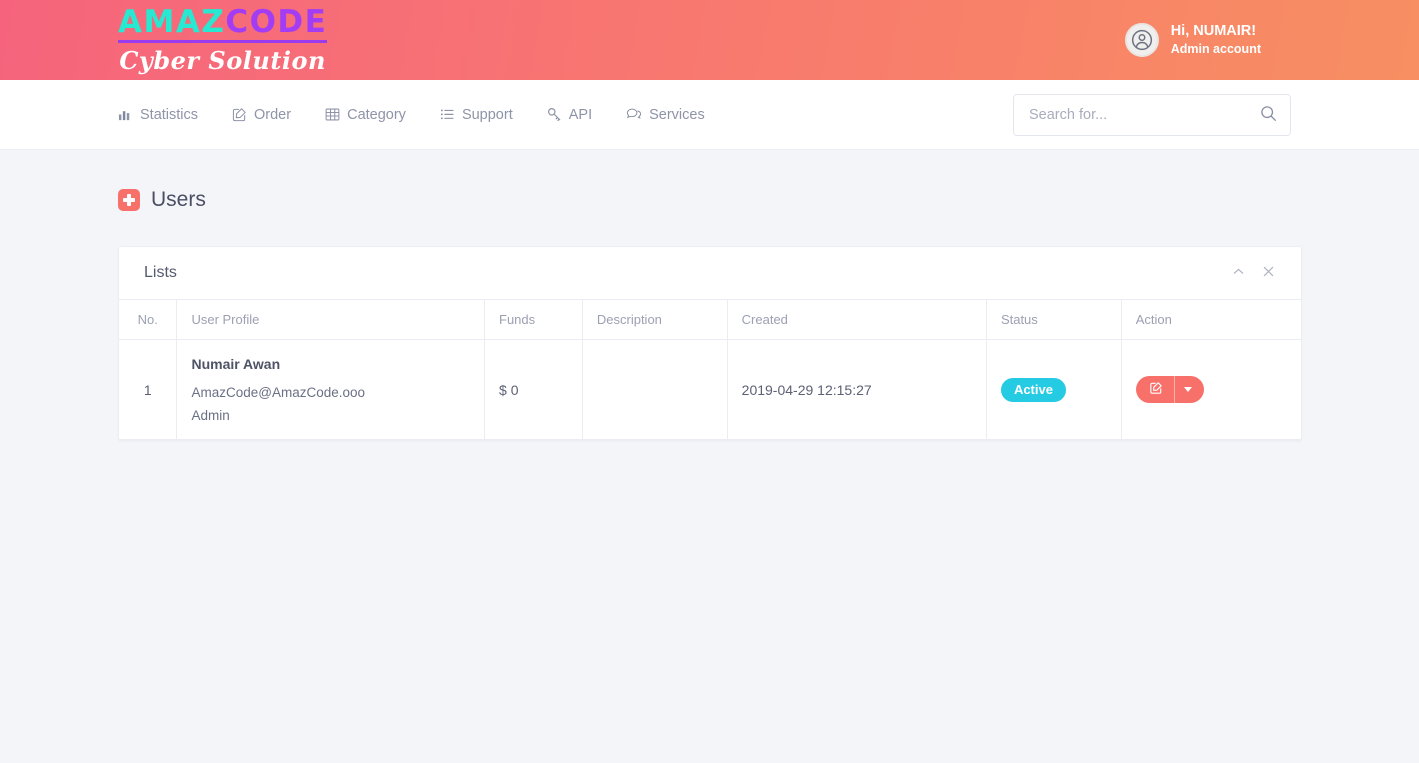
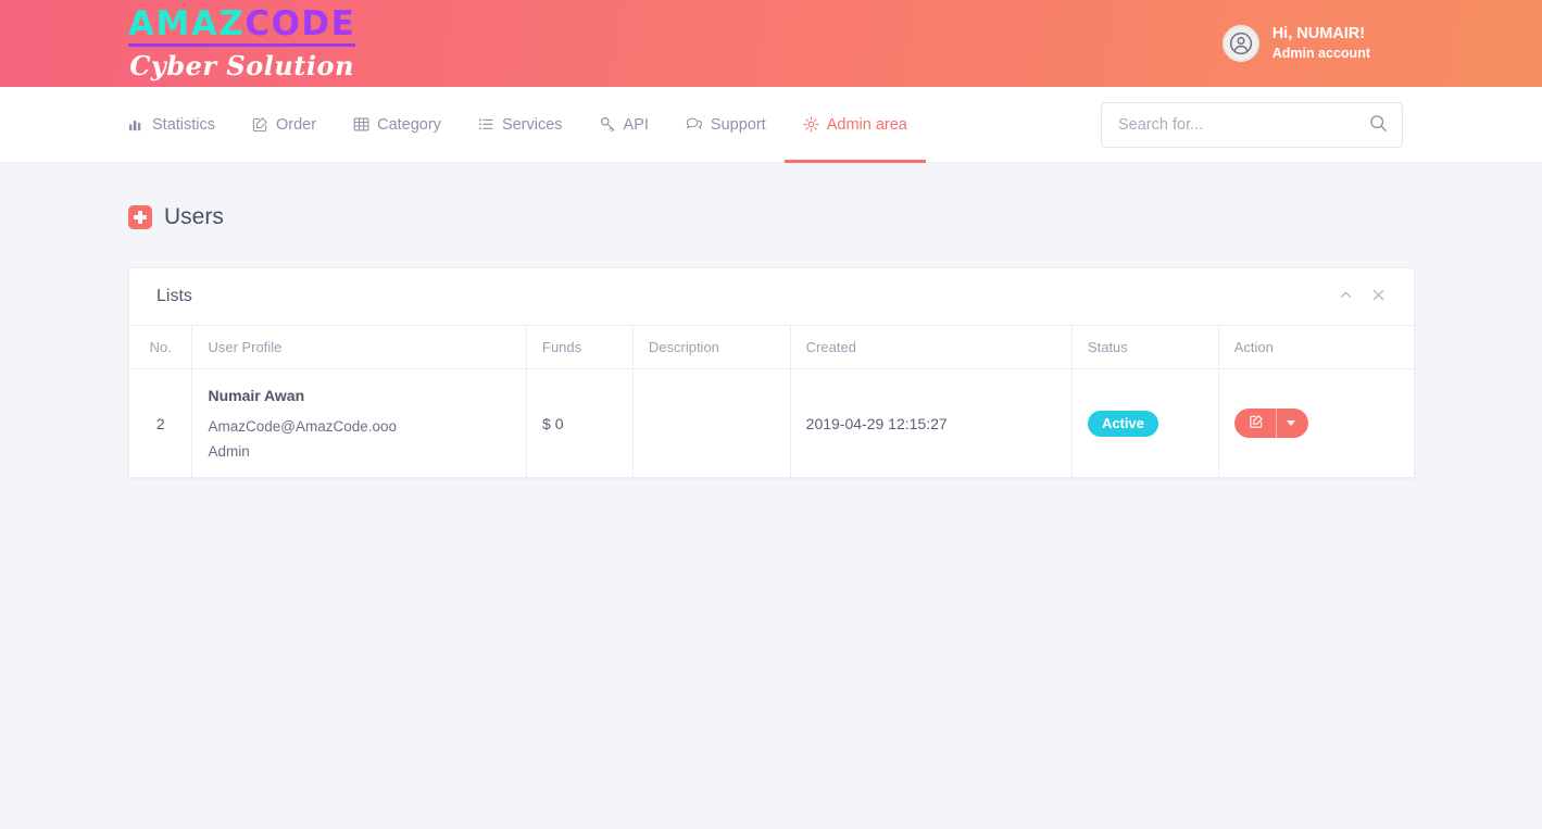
  AMAZCODE
  Cyber Solution
  Hi, NUMAIR!
  Admin account
  Statistics
  Order
  Category
- Support
+ Services
  API
- Services
+ Support
+ Admin area
  Search for...
  Users
  Lists
  No.	User Profile	Funds	Description	Created	Status	Action
- 1	Numair Awan AmazCode@AmazCode.ooo Admin	$ 0		2019-04-29 12:15:27	Active
+ 2	Numair Awan AmazCode@AmazCode.ooo Admin	$ 0		2019-04-29 12:15:27	Active
